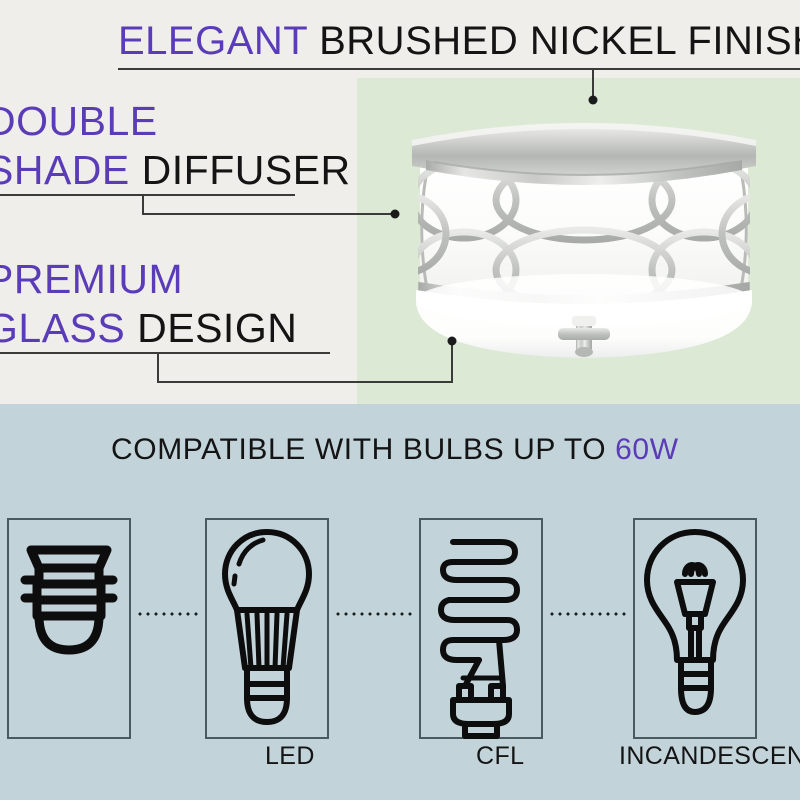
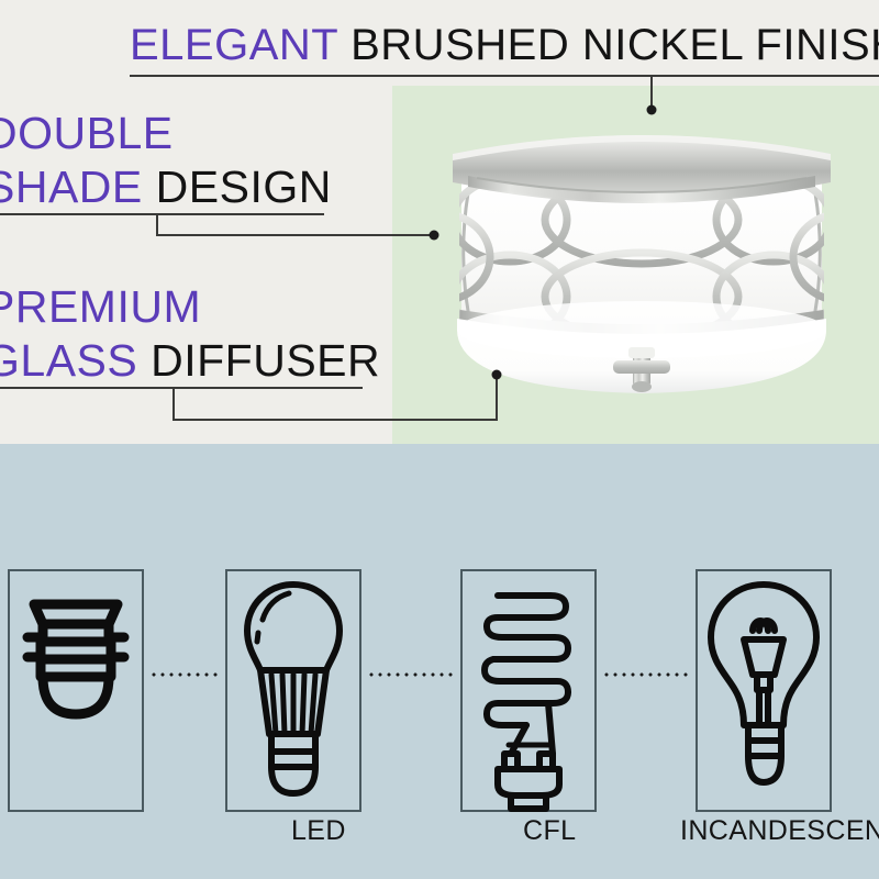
  ELEGANT BRUSHED NICKEL FINIS
  DOUBLE
- HADE DIFFUSER
+ HADE DESIGN
  REMIUM
- GLASS DESIGN
+ GLASS DIFFUSER
- COMPATIBLE WITH BULBS UP TO 60W
  LED
  CFL
  INCANDESCEN
